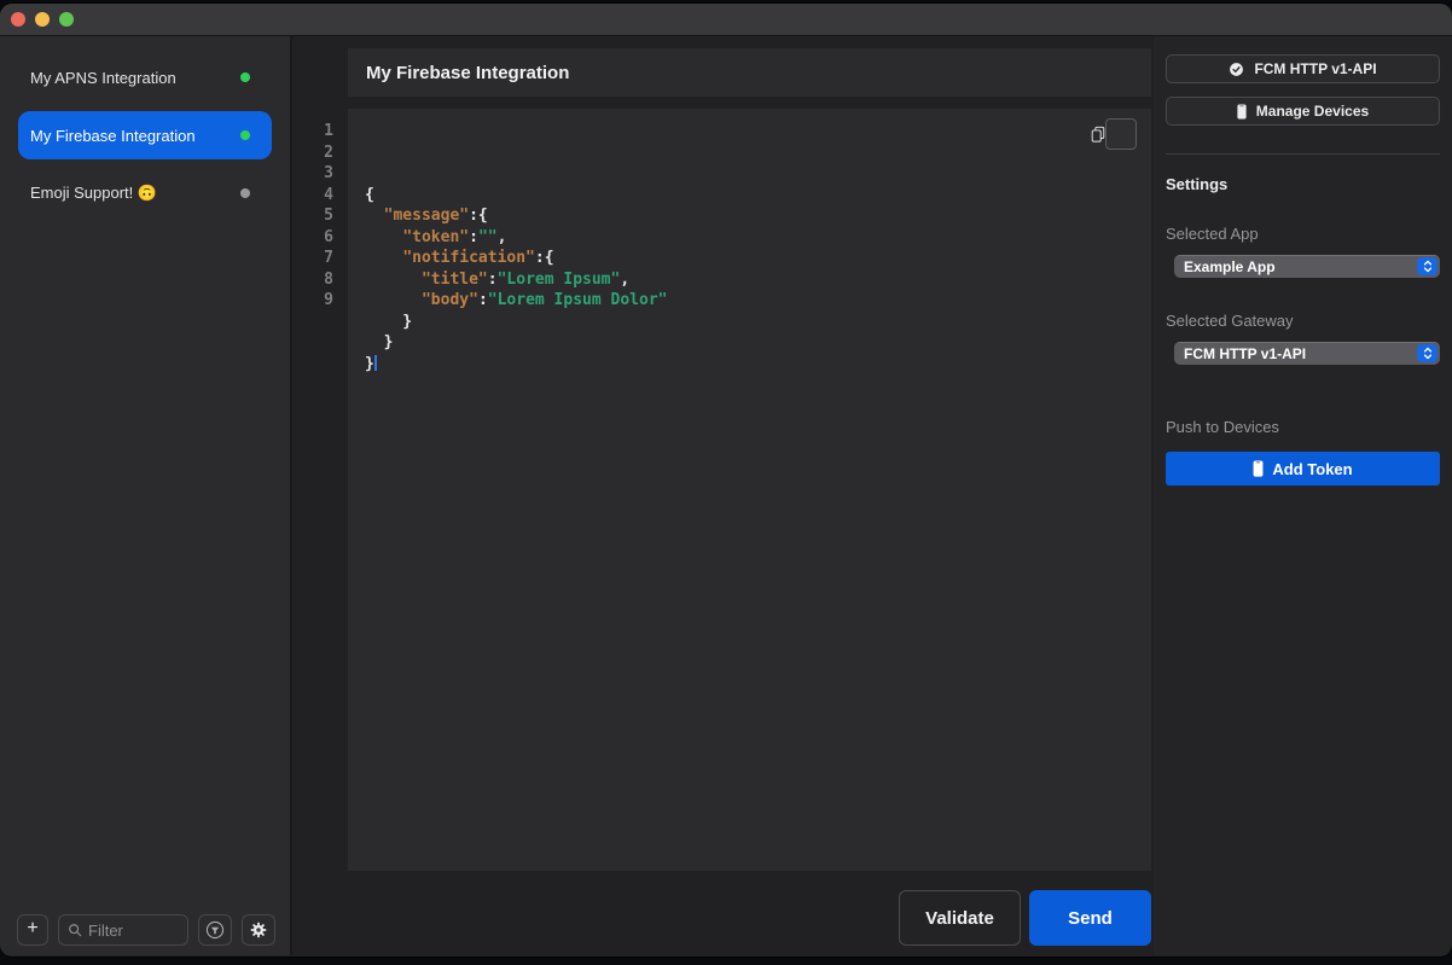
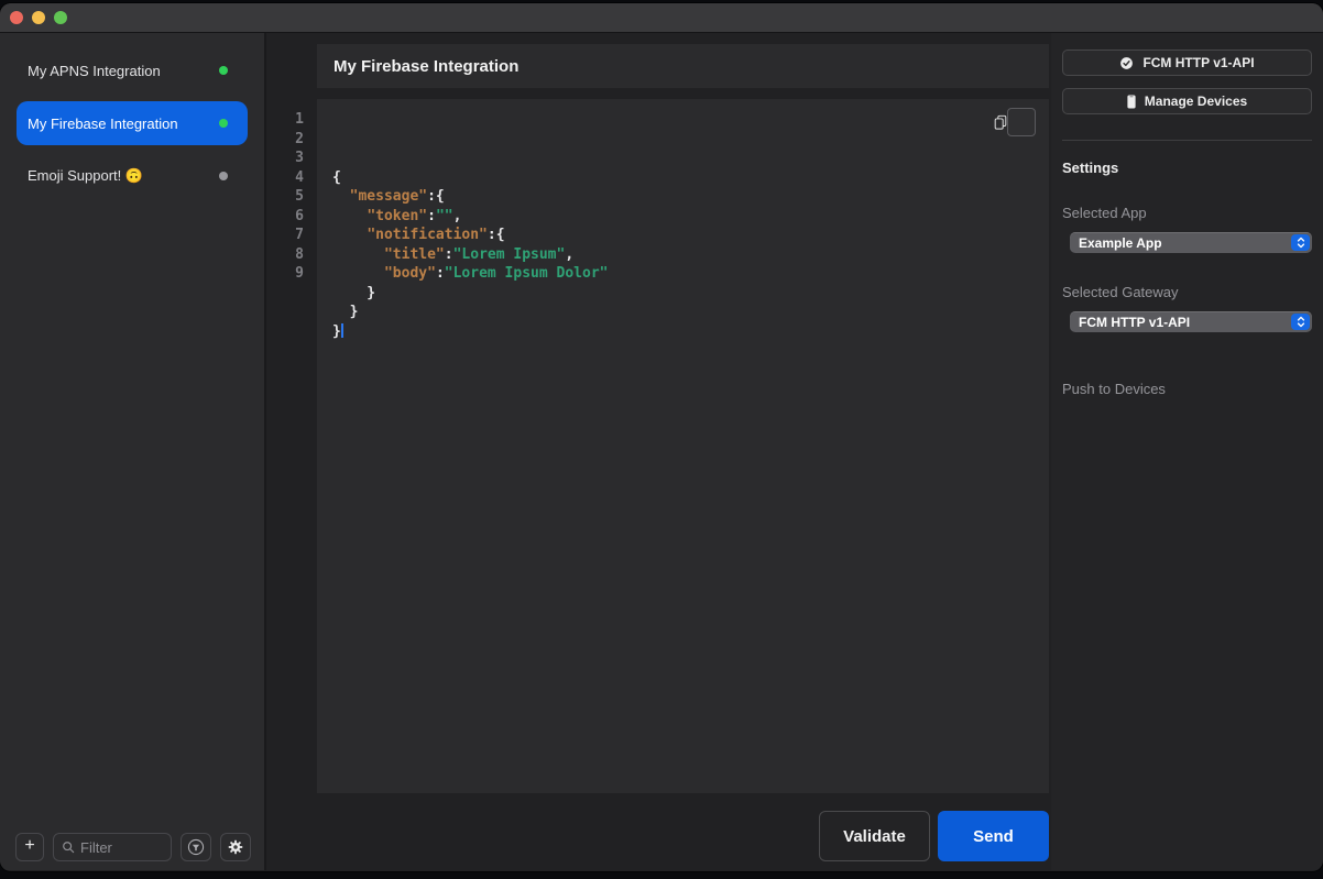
  My APNS Integration
  My Firebase Integration
  Emoji Support! 🙃
  +
  Filter
  My Firebase Integration
  1
  2
  3
  4
  5
  6
  7
  8
  9
  {
  "message":{
  "token":"",
  "notification":{
  "title":"Lorem Ipsum",
  "body":"Lorem Ipsum Dolor"
  }
  }
  }
  Validate
  Send
  FCM HTTP v1-API
  Manage Devices
  Settings
  Selected App
  Example App
  Selected Gateway
  FCM HTTP v1-API
  Push to Devices
- Add Token
